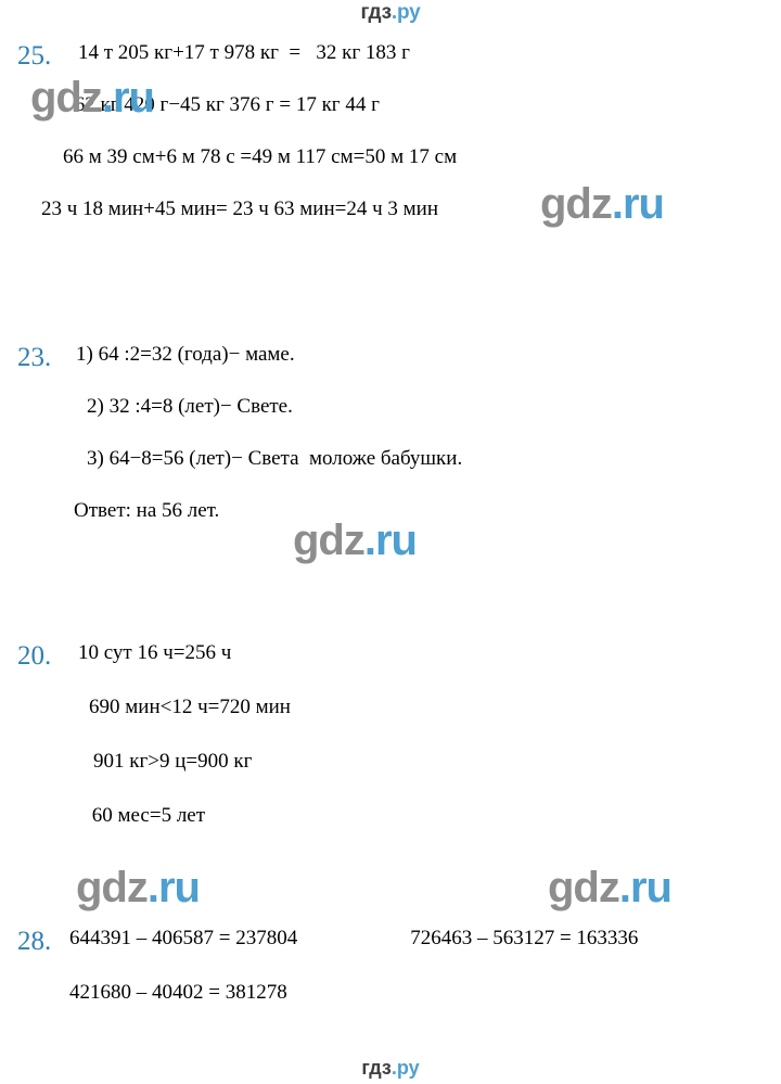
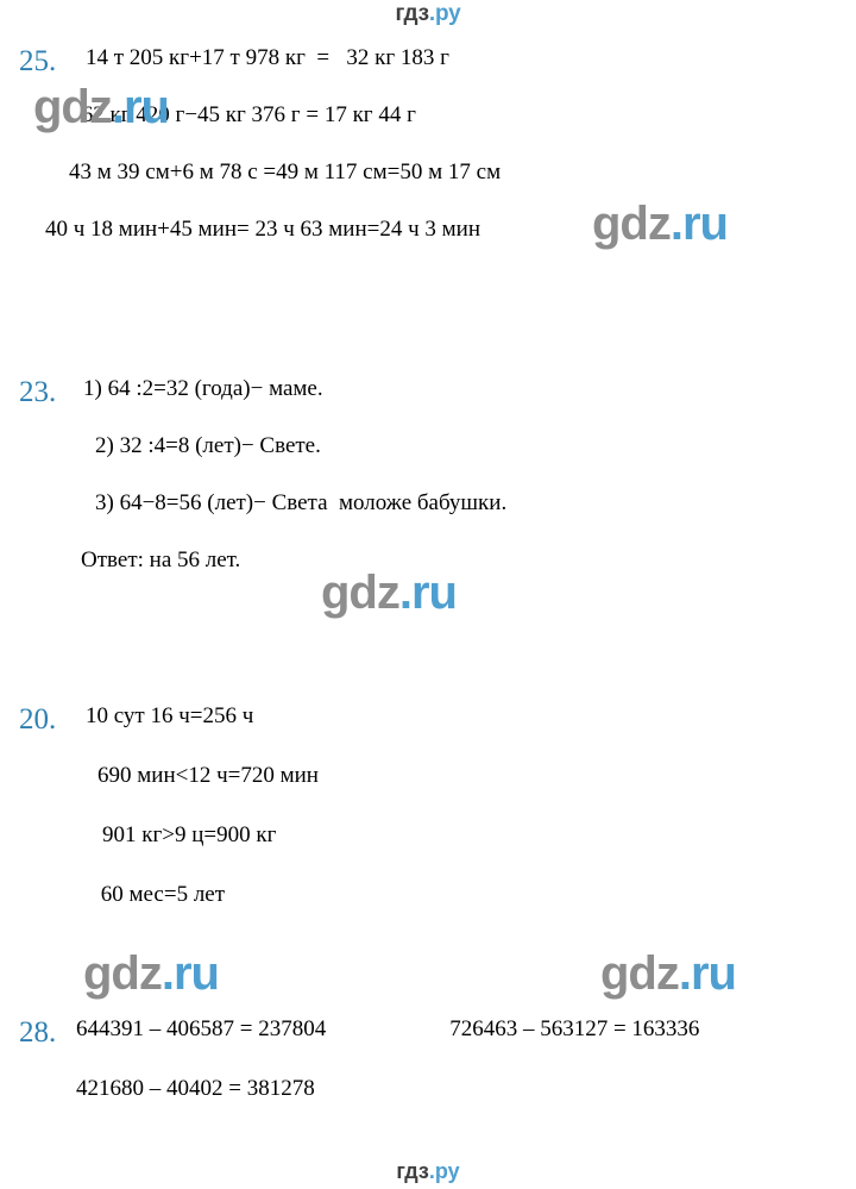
  гдз.ру
  25.
  14 т 205 кг+17 т 978 кг = 32 кг 183 г
  62 кг 420 г−45 кг 376 г = 17 кг 44 г
- 66 м 39 см+6 м 78 с =49 м 117 см=50 м 17 см
+ 43 м 39 см+6 м 78 с =49 м 117 см=50 м 17 см
- 23 ч 18 мин+45 мин= 23 ч 63 мин=24 ч 3 мин
+ 40 ч 18 мин+45 мин= 23 ч 63 мин=24 ч 3 мин
  23.
  1) 64 :2=32 (года)− маме.
  2) 32 :4=8 (лет)− Свете.
  3) 64−8=56 (лет)− Света моложе бабушки.
  Ответ: на 56 лет.
  20.
  10 сут 16 ч=256 ч
  690 мин<12 ч=720 мин
  901 кг>9 ц=900 кг
  60 мес=5 лет
  28.
  644391 – 406587 = 237804 726463 – 563127 = 163336
  421680 – 40402 = 381278
  gdz.ru
  gdz.ru
  gdz.ru
  gdz.ru
  gdz.ru
  гдз.ру
